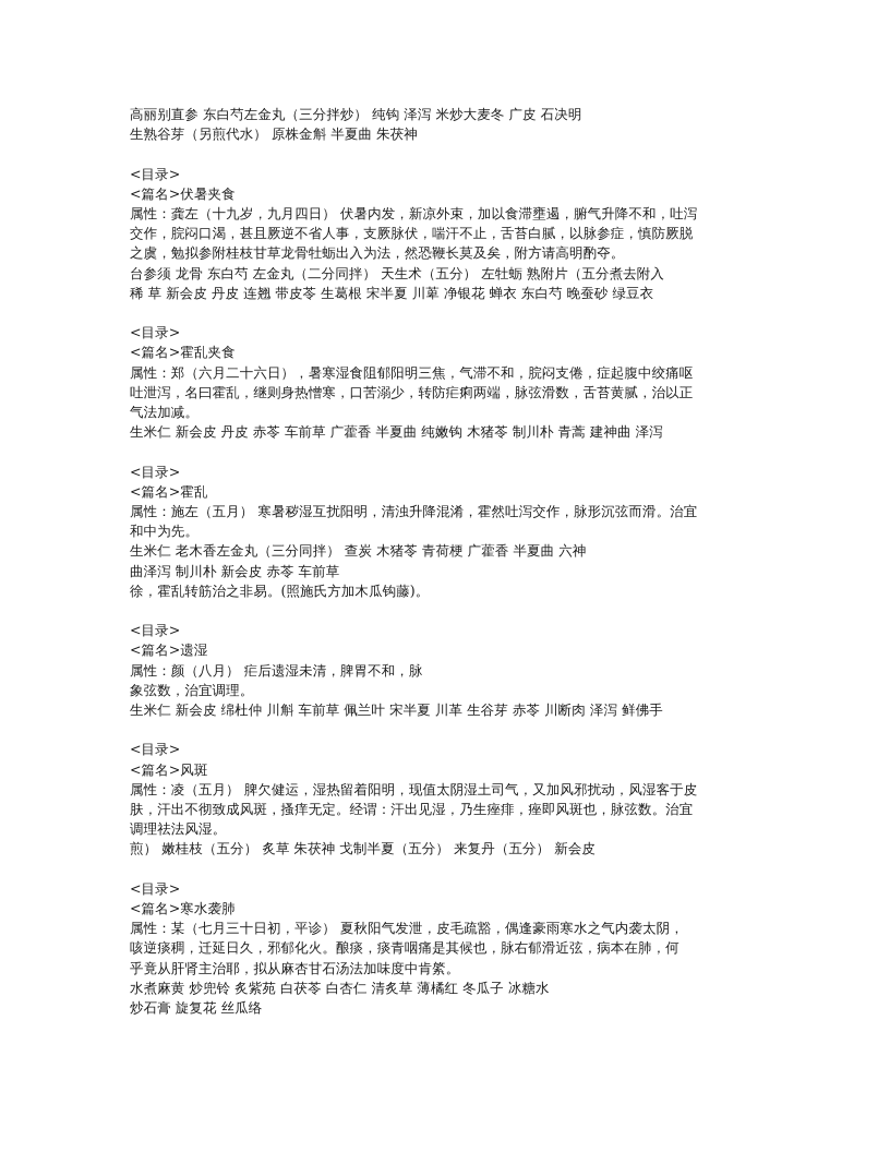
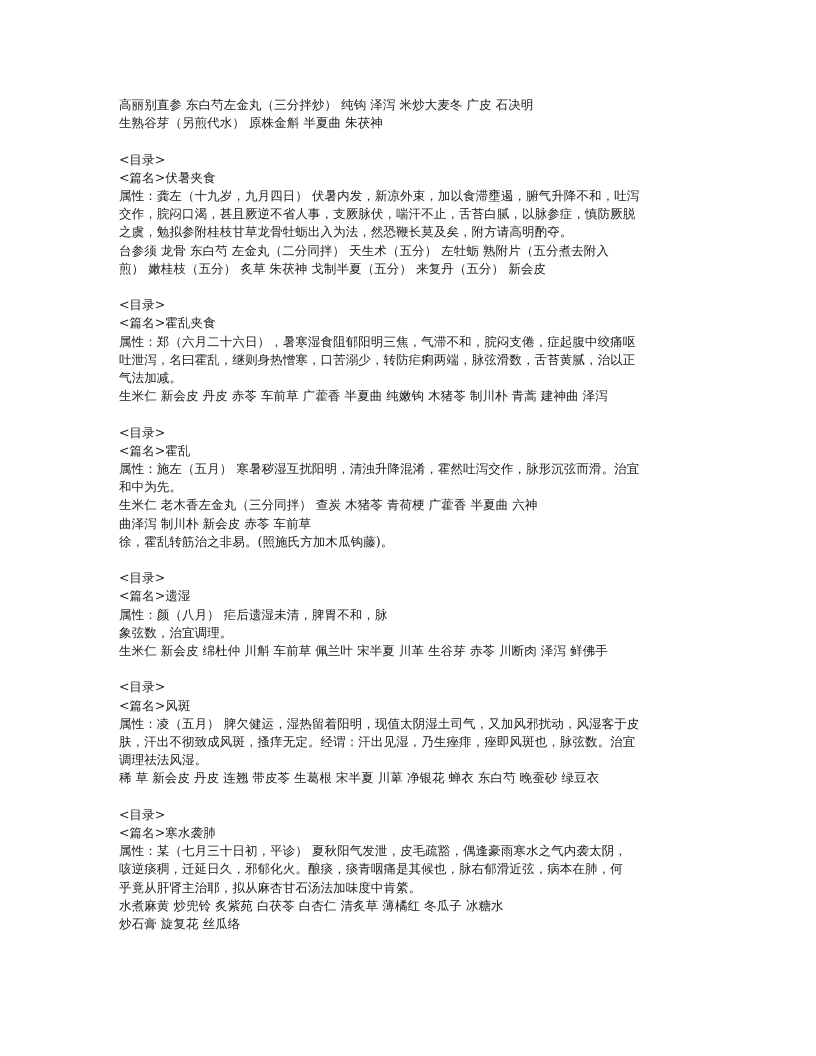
  高丽别直参 东白芍左金丸（三分拌炒） 纯钩 泽泻 米炒大麦冬 广皮 石决明
  生熟谷芽（另煎代水） 原株金斛 半夏曲 朱茯神
  <目录>
  <篇名>伏暑夹食
  属性：龚左（十九岁，九月四日） 伏暑内发，新凉外束，加以食滞壅遏，腑气升降不和，吐泻
  交作，脘闷口渴，甚且厥逆不省人事，支厥脉伏，喘汗不止，舌苔白腻，以脉参症，慎防厥脱
  之虞，勉拟参附桂枝甘草龙骨牡蛎出入为法，然恐鞭长莫及矣，附方请高明酌夺。
  台参须 龙骨 东白芍 左金丸（二分同拌） 天生术（五分） 左牡蛎 熟附片（五分煮去附入
- 稀 草 新会皮 丹皮 连翘 带皮苓 生葛根 宋半夏 川萆 净银花 蝉衣 东白芍 晚蚕砂 绿豆衣
+ 煎） 嫩桂枝（五分） 炙草 朱茯神 戈制半夏（五分） 来复丹（五分） 新会皮
  <目录>
  <篇名>霍乱夹食
  属性：郑（六月二十六日），暑寒湿食阻郁阳明三焦，气滞不和，脘闷支倦，症起腹中绞痛呕
  吐泄泻，名曰霍乱，继则身热憎寒，口苦溺少，转防疟痢两端，脉弦滑数，舌苔黄腻，治以正
  气法加减。
  生米仁 新会皮 丹皮 赤苓 车前草 广藿香 半夏曲 纯嫩钩 木猪苓 制川朴 青蒿 建神曲 泽泻
  <目录>
  <篇名>霍乱
  属性：施左（五月） 寒暑秽湿互扰阳明，清浊升降混淆，霍然吐泻交作，脉形沉弦而滑。治宜
  和中为先。
  生米仁 老木香左金丸（三分同拌） 查炭 木猪苓 青荷梗 广藿香 半夏曲 六神
  曲泽泻 制川朴 新会皮 赤苓 车前草
  徐，霍乱转筋治之非易。(照施氏方加木瓜钩藤)。
  <目录>
  <篇名>遗湿
  属性：颜（八月） 疟后遗湿未清，脾胃不和，脉
  象弦数，治宜调理。
  生米仁 新会皮 绵杜仲 川斛 车前草 佩兰叶 宋半夏 川革 生谷芽 赤苓 川断肉 泽泻 鲜佛手
  <目录>
  <篇名>风斑
  属性：凌（五月） 脾欠健运，湿热留着阳明，现值太阴湿土司气，又加风邪扰动，风湿客于皮
  肤，汗出不彻致成风斑，搔痒无定。经谓：汗出见湿，乃生痤痱，痤即风斑也，脉弦数。治宜
  调理祛法风湿。
- 煎） 嫩桂枝（五分） 炙草 朱茯神 戈制半夏（五分） 来复丹（五分） 新会皮
+ 稀 草 新会皮 丹皮 连翘 带皮苓 生葛根 宋半夏 川萆 净银花 蝉衣 东白芍 晚蚕砂 绿豆衣
  <目录>
  <篇名>寒水袭肺
  属性：某（七月三十日初，平诊） 夏秋阳气发泄，皮毛疏豁，偶逢豪雨寒水之气内袭太阴，
  咳逆痰稠，迁延日久，邪郁化火。酿痰，痰青咽痛是其候也，脉右郁滑近弦，病本在肺，何
  乎竟从肝肾主治耶，拟从麻杏甘石汤法加味度中肯綮。
  水煮麻黄 炒兜铃 炙紫苑 白茯苓 白杏仁 清炙草 薄橘红 冬瓜子 冰糖水
  炒石膏 旋复花 丝瓜络
